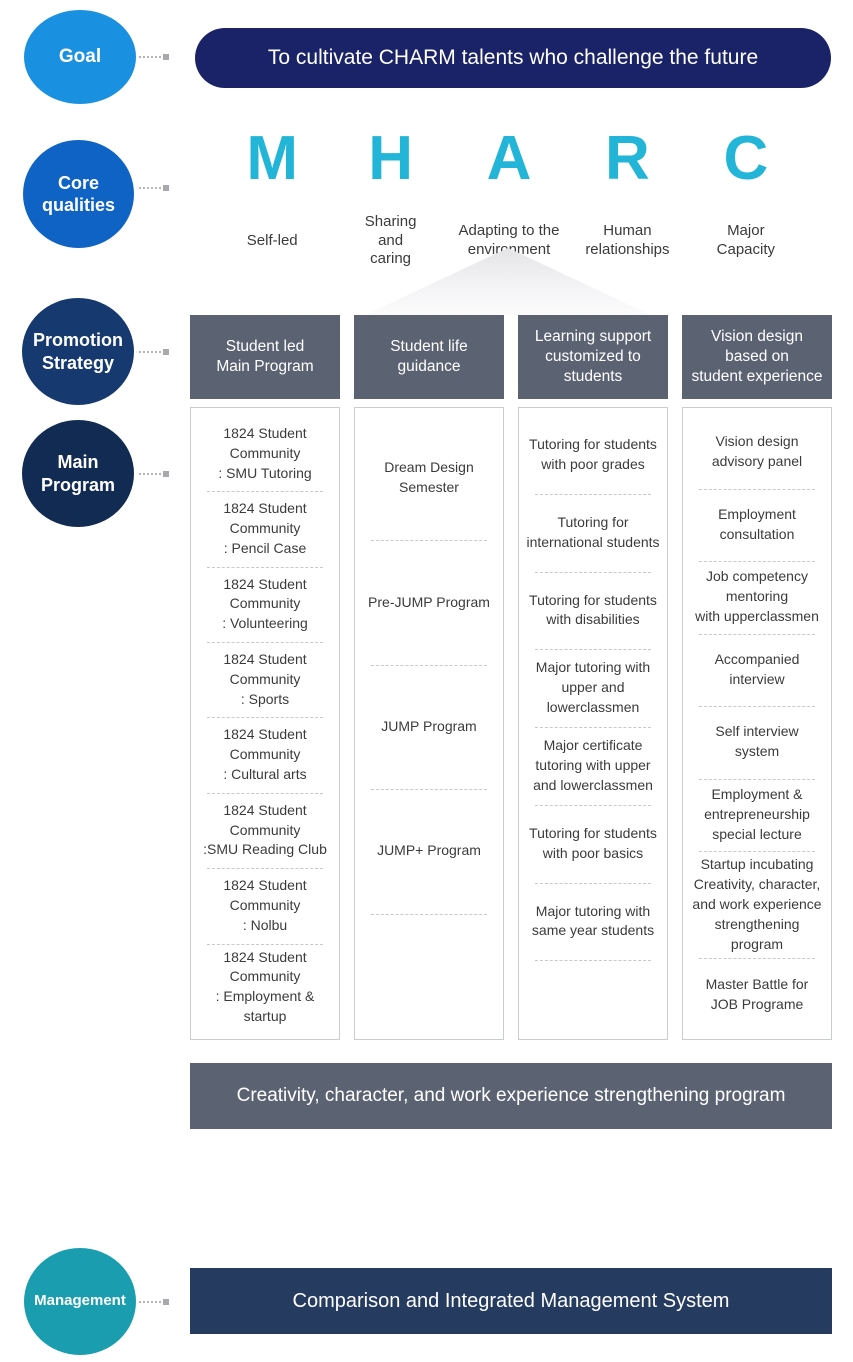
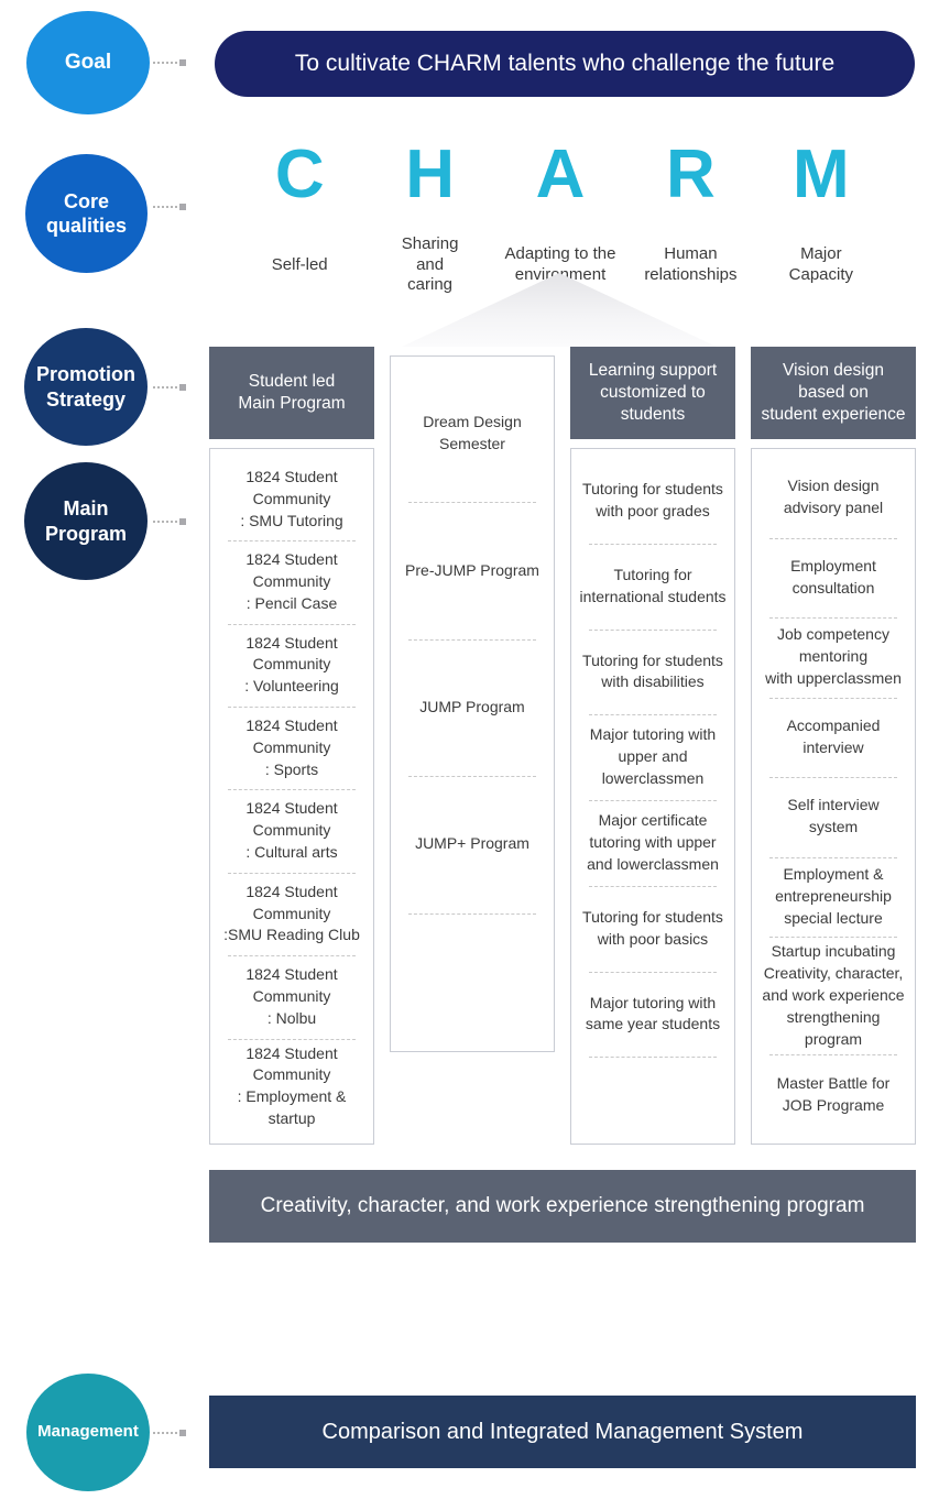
  Goal
  Core
  qualities
  Promotion
  Strategy
  Main
  Program
  Management
  To cultivate CHARM talents who challenge the future
- M
+ C
  Self-led
  H
  Sharing
  and
  caring
  A
  Adapting to the
  environment
  R
  Human
  relationships
- C
+ M
  Major
  Capacity
  Student led
  Main Program
  1824 Student
  Community
  : SMU Tutoring
  1824 Student
  Community
  : Pencil Case
  1824 Student
  Community
  : Volunteering
  1824 Student
  Community
  : Sports
  1824 Student
  Community
  : Cultural arts
  1824 Student
  Community
  :SMU Reading Club
  1824 Student
  Community
  : Nolbu
  1824 Student
  Community
  : Employment & startup
- Student life
- guidance
  Dream Design
  Semester
  Pre-JUMP Program
  JUMP Program
  JUMP+ Program
  Learning support
  customized to
  students
  Tutoring for students
  with poor grades
  Tutoring for
  international students
  Tutoring for students
  with disabilities
  Major tutoring with
  upper and
  lowerclassmen
  Major certificate
  tutoring with upper
  and lowerclassmen
  Tutoring for students
  with poor basics
  Major tutoring with
  same year students
  Vision design
  based on
  student experience
  Vision design
  advisory panel
  Employment
  consultation
  Job competency
  mentoring
  with upperclassmen
  Accompanied
  interview
  Self interview
  system
  Employment &
  entrepreneurship
  special lecture
  Startup incubating
  Creativity, character,
  and work experience
  strengthening program
  Master Battle for
  JOB Programe
  Creativity, character, and work experience strengthening program
  Comparison and Integrated Management System
